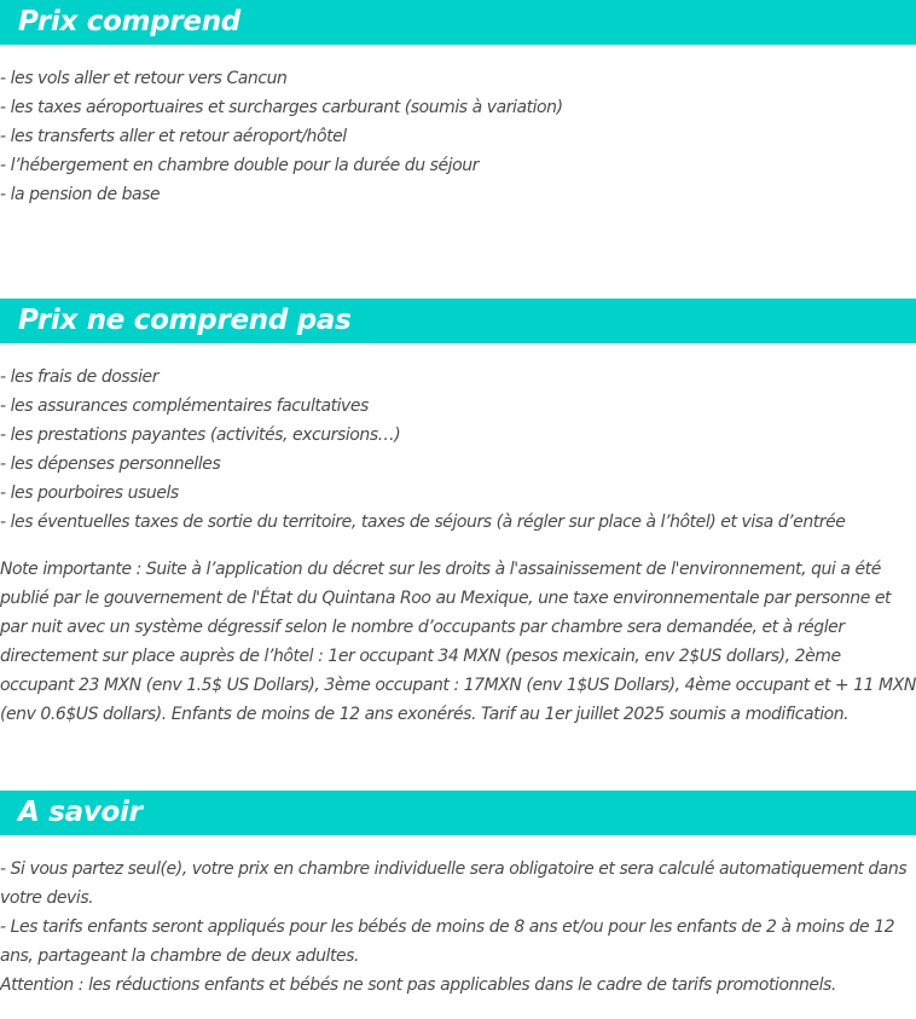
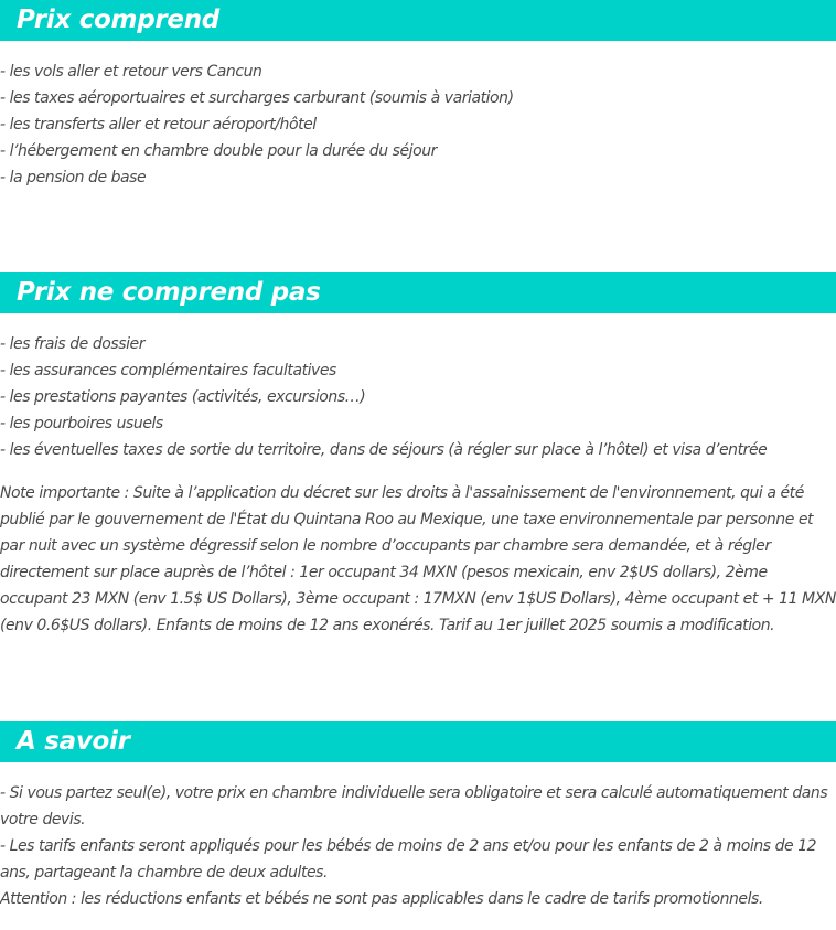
  Prix comprend
  - les vols aller et retour vers Cancun
  - les taxes aéroportuaires et surcharges carburant (soumis à variation)
  - les transferts aller et retour aéroport/hôtel
  - l’hébergement en chambre double pour la durée du séjour
  - la pension de base
  Prix ne comprend pas
  - les frais de dossier
  - les assurances complémentaires facultatives
  - les prestations payantes (activités, excursions…)
- - les dépenses personnelles
  - les pourboires usuels
- - les éventuelles taxes de sortie du territoire, taxes de séjours (à régler sur place à l’hôtel) et visa d’entrée
+ - les éventuelles taxes de sortie du territoire, dans de séjours (à régler sur place à l’hôtel) et visa d’entrée
  Note importante : Suite à l’application du décret sur les droits à l'assainissement de l'environnement, qui a été publié par le gouvernement de l'État du Quintana Roo au Mexique, une taxe environnementale par personne et par nuit avec un système dégressif selon le nombre d’occupants par chambre sera demandée, et à régler directement sur place auprès de l’hôtel : 1er occupant 34 MXN (pesos mexicain, env 2$US dollars), 2ème occupant 23 MXN (env 1.5$ US Dollars), 3ème occupant : 17MXN (env 1$US Dollars), 4ème occupant et + 11 MXN (env 0.6$US dollars). Enfants de moins de 12 ans exonérés. Tarif au 1er juillet 2025 soumis a modification.
  A savoir
  - Si vous partez seul(e), votre prix en chambre individuelle sera obligatoire et sera calculé automatiquement dans votre devis.
- - Les tarifs enfants seront appliqués pour les bébés de moins de 8 ans et/ou pour les enfants de 2 à moins de 12 ans, partageant la chambre de deux adultes.
+ - Les tarifs enfants seront appliqués pour les bébés de moins de 2 ans et/ou pour les enfants de 2 à moins de 12 ans, partageant la chambre de deux adultes.
  Attention : les réductions enfants et bébés ne sont pas applicables dans le cadre de tarifs promotionnels.
